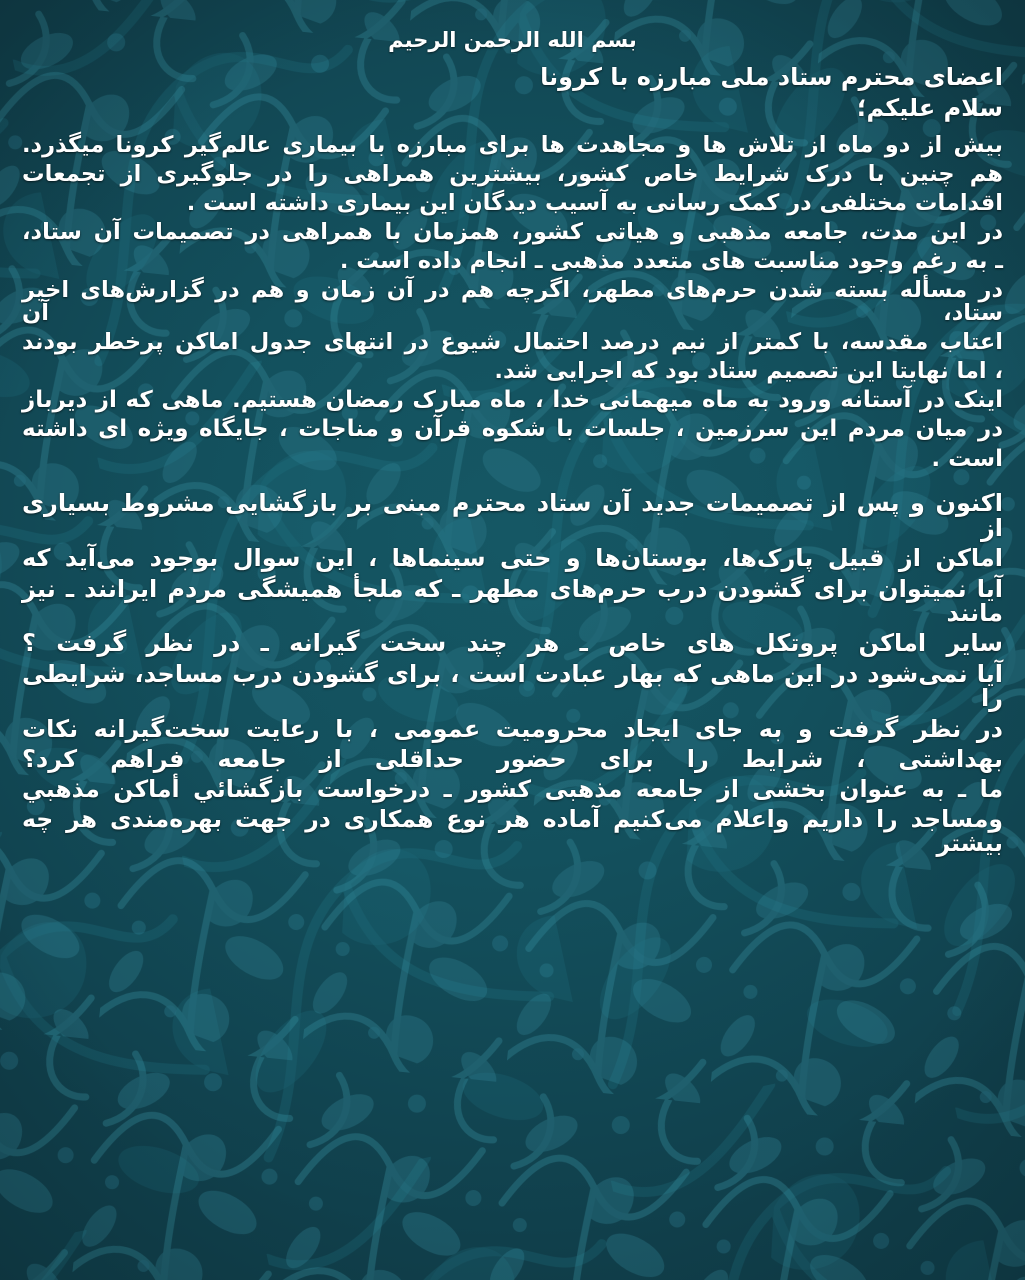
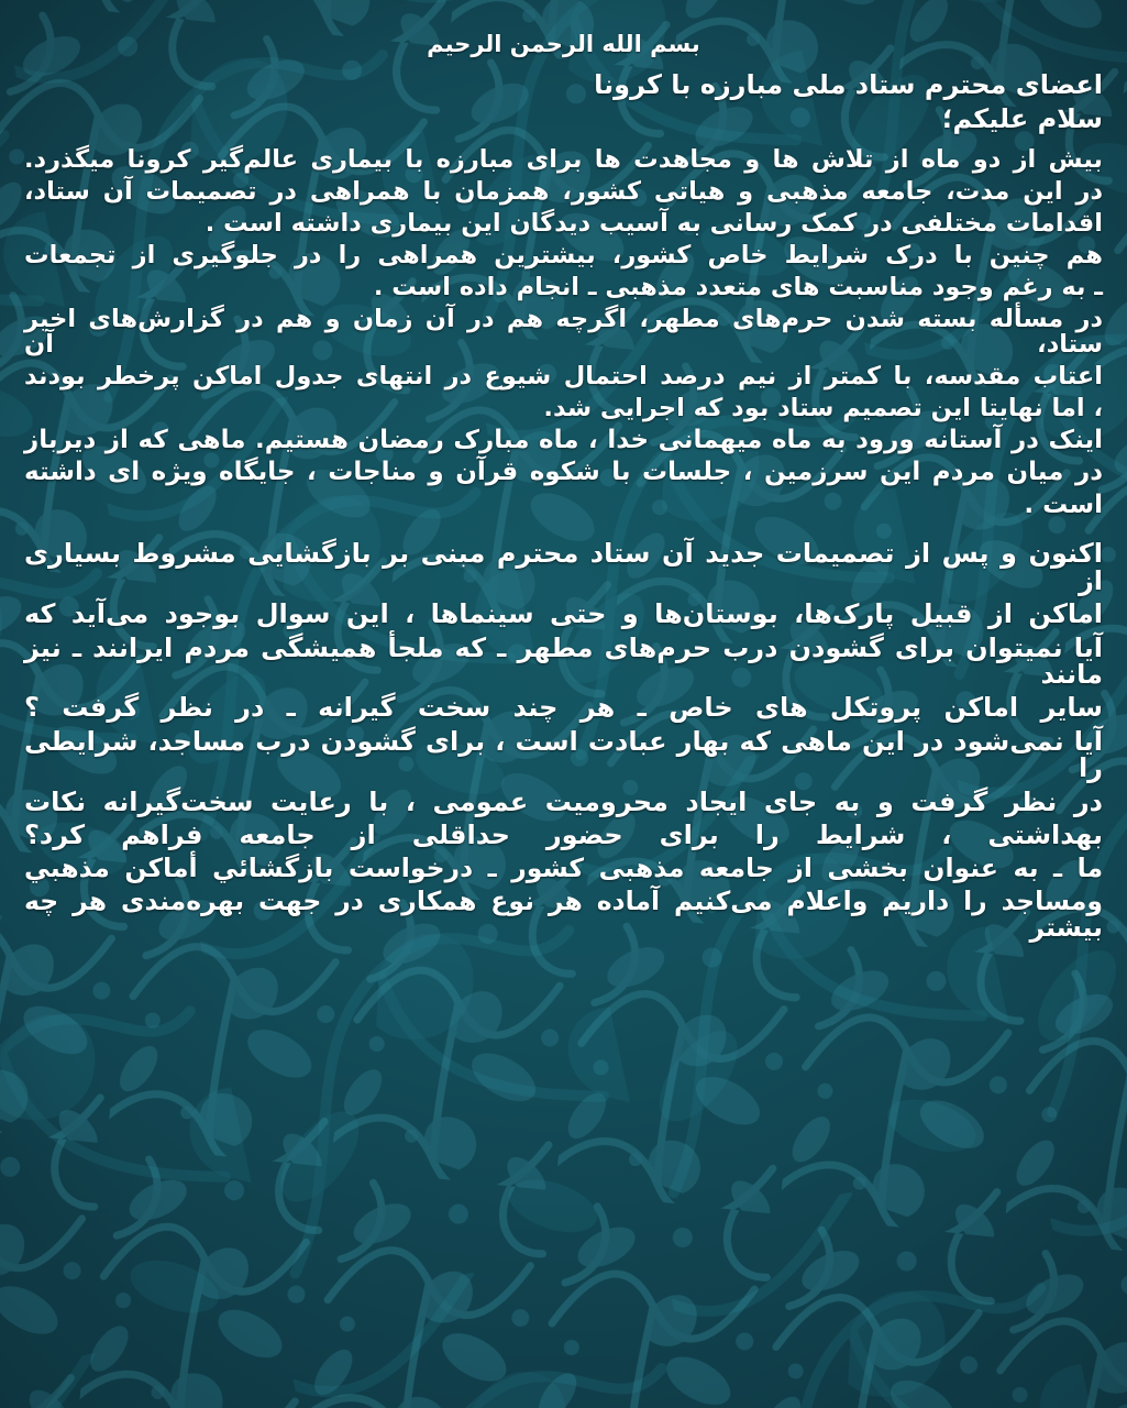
  بسم الله الرحمن الرحیم
  اعضای محترم ستاد ملی مبارزه با کرونا
  سلام علیکم؛
  بیش از دو ماه از تلاش ها و مجاهدت ها برای مبارزه با بیماری عالم‌گیر کرونا میگذرد.
- هم چنین با درک شرایط خاص کشور، بیشترین همراهی را در جلوگیری از تجمعات
+ در این مدت، جامعه مذهبی و هیاتی کشور، همزمان با همراهی در تصمیمات آن ستاد،
  اقدامات مختلفی در کمک رسانی به آسیب دیدگان این بیماری داشته است .
- در این مدت، جامعه مذهبی و هیاتی کشور، همزمان با همراهی در تصمیمات آن ستاد،
+ هم چنین با درک شرایط خاص کشور، بیشترین همراهی را در جلوگیری از تجمعات
  ـ به رغم وجود مناسبت های متعدد مذهبی ـ انجام داده است .
  در مسأله بسته شدن حرم‌های مطهر، اگرچه هم در آن زمان و هم در گزارش‌های اخیر ستاد، آن
  اعتاب مقدسه، با کمتر از نیم درصد احتمال شیوع در انتهای جدول اماکن پرخطر بودند
  ، اما نهایتا این تصمیم ستاد بود که اجرایی شد.
  اینک در آستانه ورود به ماه میهمانی خدا ، ماه مبارک رمضان هستیم. ماهی که از دیرباز
  در میان مردم این سرزمین ، جلسات با شکوه قرآن و مناجات ، جایگاه ویژه ای داشته
  است .
  اکنون و پس از تصمیمات جدید آن ستاد محترم مبنی بر بازگشایی مشروط بسیاری از
  اماکن از قبیل پارک‌ها، بوستان‌ها و حتی سینماها ، این سوال بوجود می‌آید که
  آیا نمیتوان برای گشودن درب حرم‌های مطهر ـ که ملجأ همیشگی مردم ایرانند ـ نیز مانند
  سایر اماکن پروتکل های خاص ـ هر چند سخت گیرانه ـ در نظر گرفت ؟
  آیا نمی‌شود در این ماهی که بهار عبادت است ، برای گشودن درب مساجد، شرایطی را
  در نظر گرفت و به جای ایجاد محرومیت عمومی ، با رعایت سخت‌گیرانه نکات
  بهداشتی ، شرایط را برای حضور حداقلی از جامعه فراهم کرد؟
  ما ـ به عنوان بخشی از جامعه مذهبی کشور ـ درخواست بازگشائي أماکن مذهبي
  ومساجد را داریم واعلام می‌کنیم آماده هر نوع همکاری در جهت بهره‌مندی هر چه بیشتر
